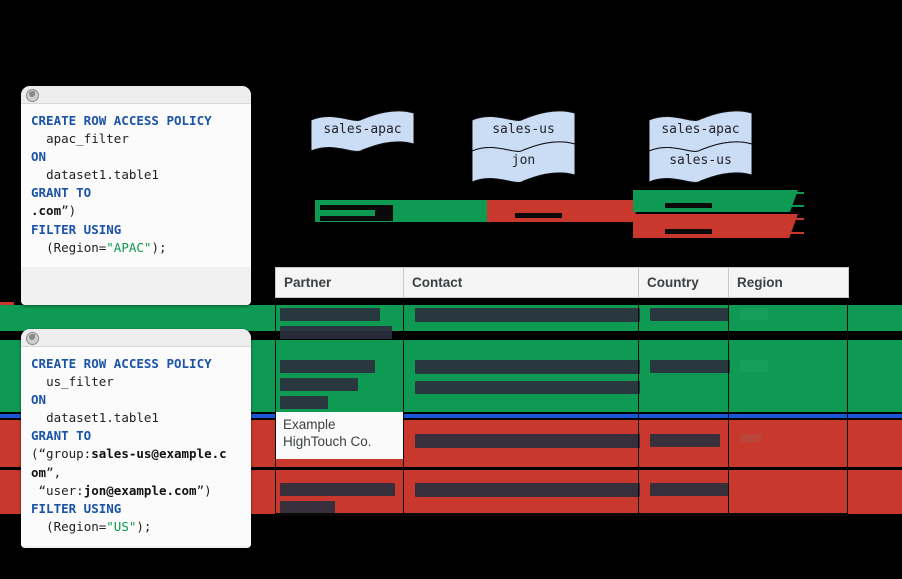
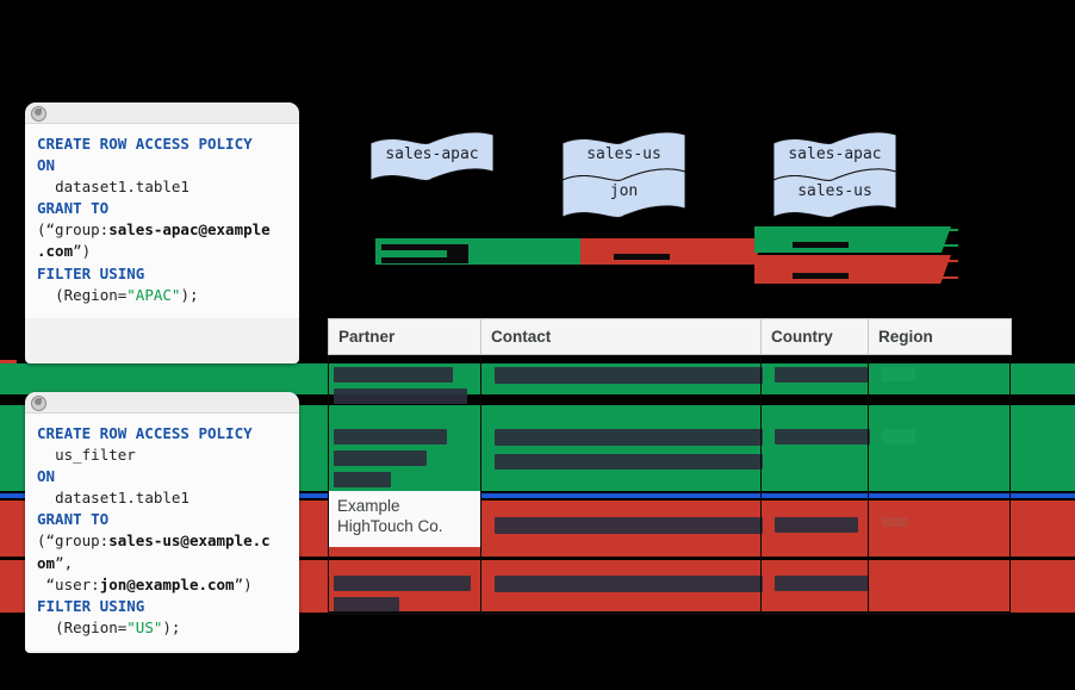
  CREATE ROW ACCESS POLICY
- apac_filter
  ON
  dataset1.table1
  GRANT TO
+ (“group:sales-apac@example
  .com”)
  FILTER USING
  (Region="APAC");
  CREATE ROW ACCESS POLICY
  us_filter
  ON
  dataset1.table1
  GRANT TO
  (“group:sales-us@example.c
  om”,
  “user:jon@example.com”)
  FILTER USING
  (Region="US");
  sales-apac
  sales-us
  jon
  sales-apac
  sales-us
  Partner
  Contact
  Country
  Region
  Example HighTouch Co.
